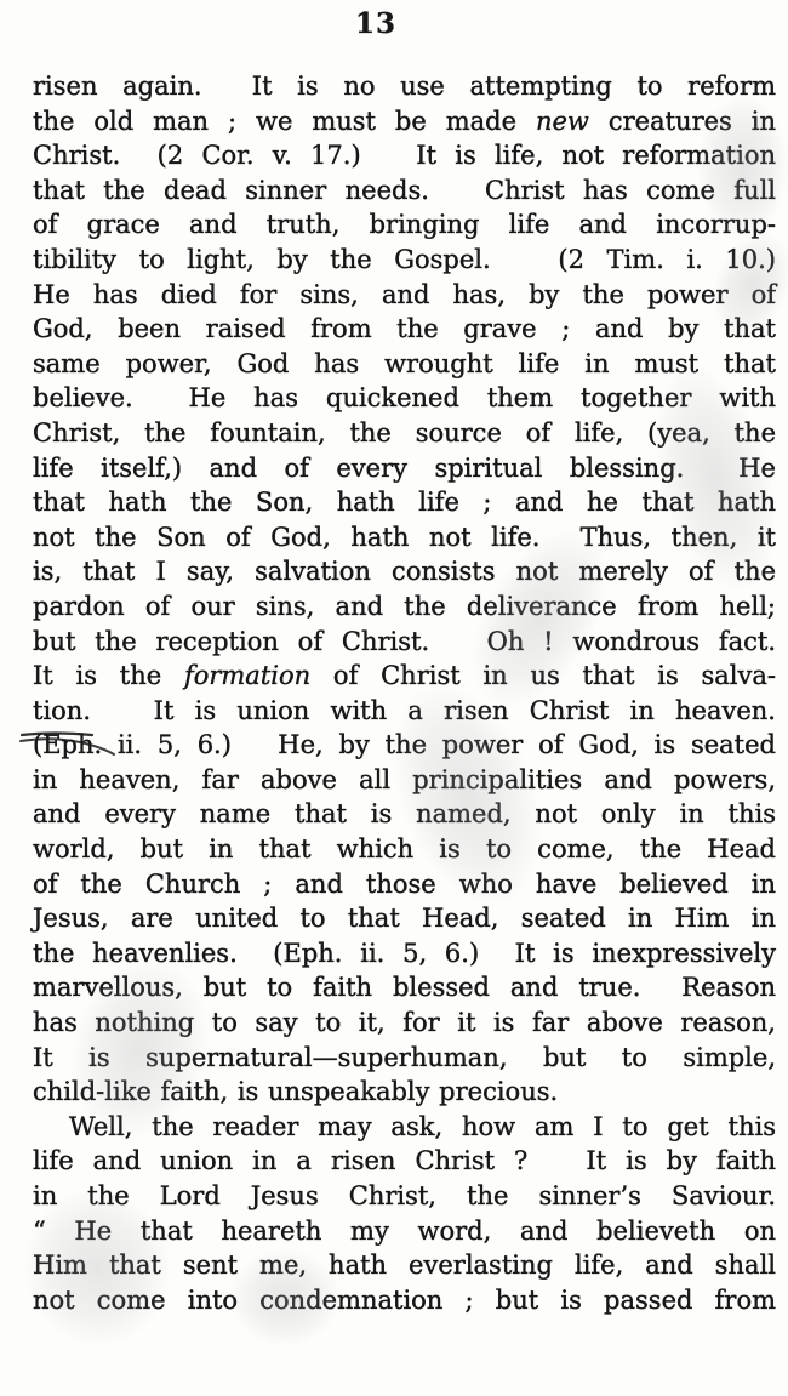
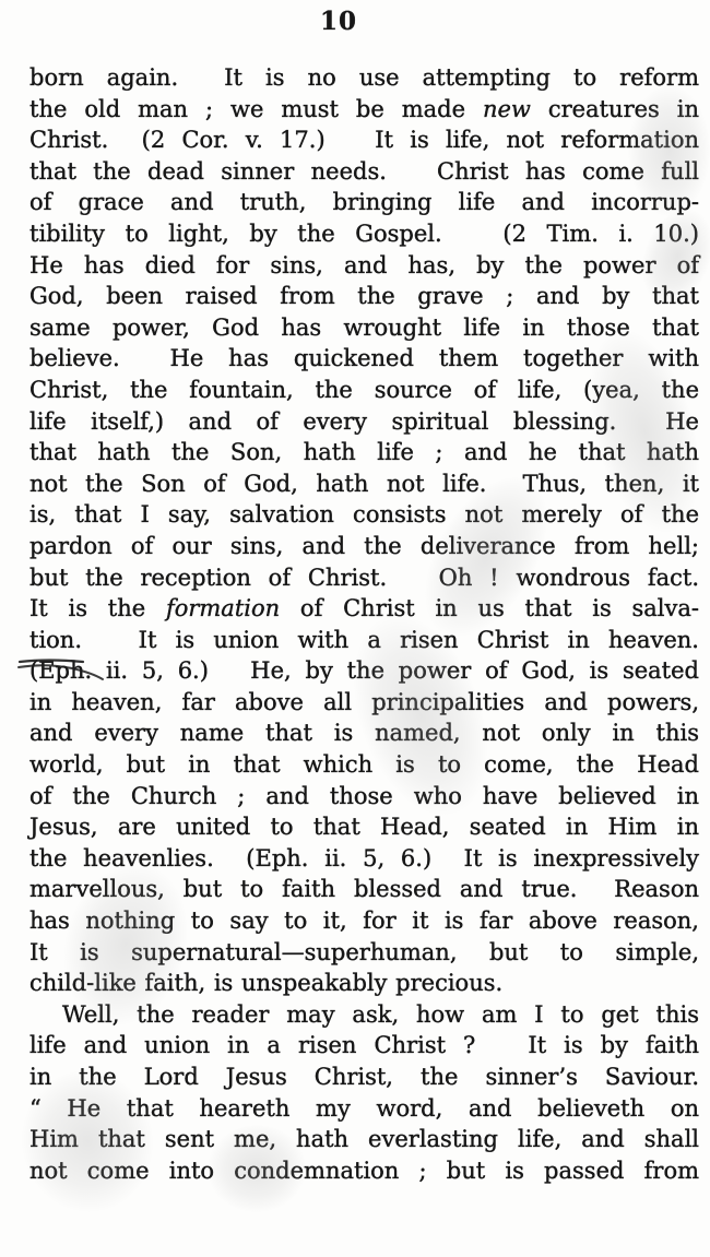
- 13
+ 10
- risen again. It is no use attempting to reform
+ born again. It is no use attempting to reform
  the old man ; we must be made new creatur
  Christ. (2 Cor. v. 17.) It is life, not refor
  that the dead sinner needs. Christ has com
  of grace and truth, bringing life and inco-
  tibility to light, by the Gospel. (2 Tim. i.
  He has died for sins, and has, by the powe
  God, been raised from the grave ; and byt
- same power, God has wrought life in must that
+ same power, God has wrought life in those that
  believe. He has quickened them togethith
  Christ, the fountain, the source of life, (e
  life itself,) and of every spiritual blessin
  that hath the Son, hath life ; and he th
  not the Son of God, hath not life.hus, t
  is, that I say, salvation consistserely oe
  pardon of our sins, and the de from hell;
  but the reception of Christ.ondrous fact.
  It is the formation of Christ that is salva-
  tion. It is union withn Christ in heaven.
  (Eph. ii. 5, 6.) He, by t of God, is seated
  in heaven, far above allties and powers,
  and every name that is not only in this
  world, but in that which come, the Head
  of the Church ; and those have believed in
  Jesus, are united to that Head, seated in Him in
  the heavenlies. (Eph. ii. 5, 6.) It is inexpressively
  marv but to faith blessed and true. Reason
  has to say to it, for it is far above reason,
  Itrnatural—superhuman, but to simple,
  chith, is unspeakably precious.
  Whe reader may ask, how am I to get this
  life and union in a risen Christ ? It is by faith
  in Lord Jesus Christ, the sinner’s Saviour.
  at heareth my word, and believeth on
  sent hath everlasting life, and shall
